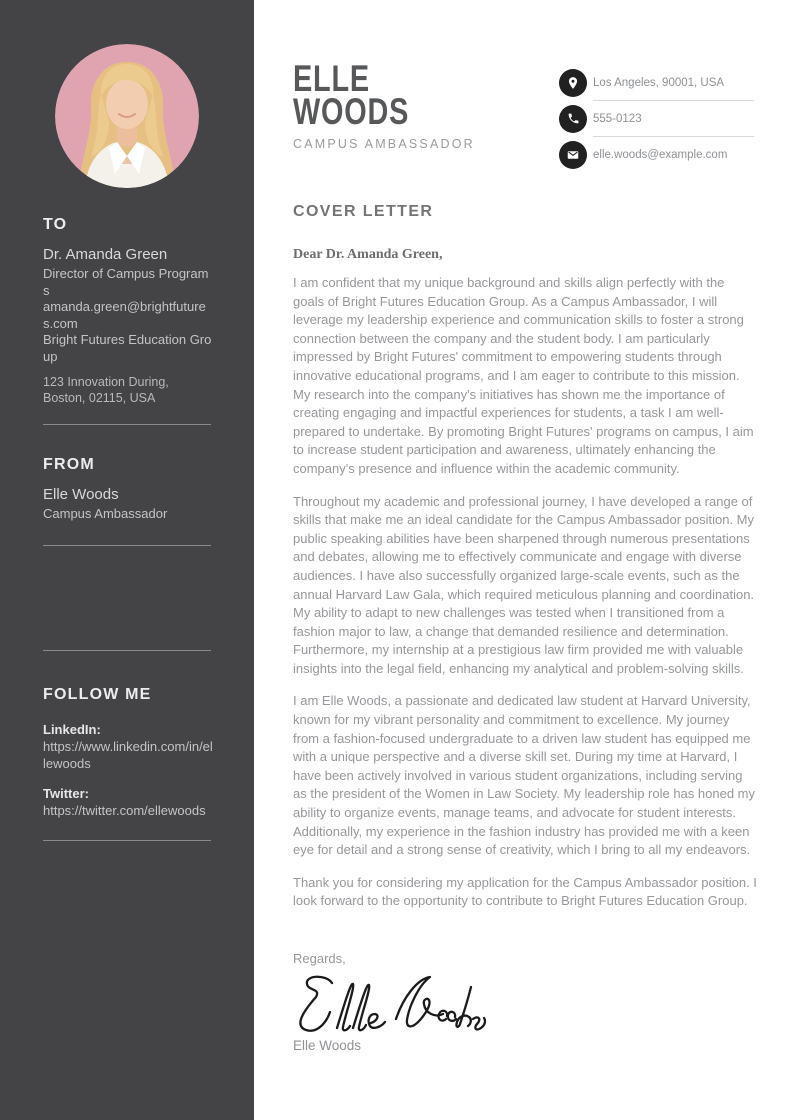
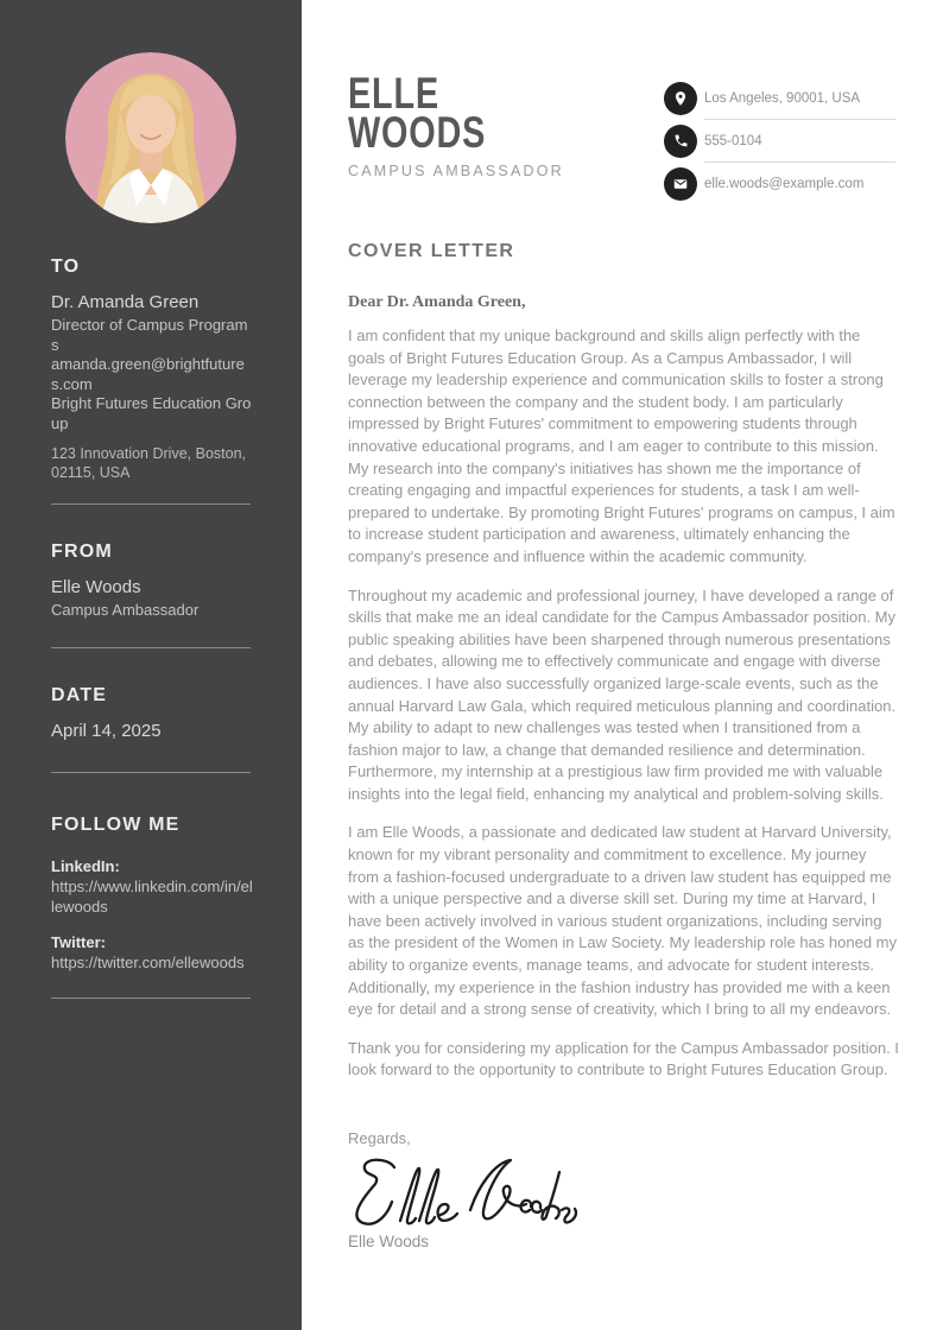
  TO
  Dr. Amanda Green
  Director of Campus Programs
  amanda.green@brightfutures.com
  Bright Futures Education Group
- 123 Innovation During, Boston, 02115, USA
+ 123 Innovation Drive, Boston, 02115, USA
  FROM
  Elle Woods
  Campus Ambassador
+ DATE
+ April 14, 2025
  FOLLOW ME
  LinkedIn:
  https://www.linkedin.com/in/ellewoods
  Twitter:
  https://twitter.com/ellewoods
  ELLE
  WOODS
  CAMPUS AMBASSADOR
  Los Angeles, 90001, USA
- 555-0123
+ 555-0104
  elle.woods@example.com
  COVER LETTER
  Dear Dr. Amanda Green,
  I am confident that my unique background and skills align perfectly with the goals of Bright Futures Education Group. As a Campus Ambassador, I will leverage my leadership experience and communication skills to foster a strong connection between the company and the student body. I am particularly impressed by Bright Futures' commitment to empowering students through innovative educational programs, and I am eager to contribute to this mission. My research into the company's initiatives has shown me the importance of creating engaging and impactful experiences for students, a task I am well-prepared to undertake. By promoting Bright Futures' programs on campus, I aim to increase student participation and awareness, ultimately enhancing the company's presence and influence within the academic community.
  Throughout my academic and professional journey, I have developed a range of skills that make me an ideal candidate for the Campus Ambassador position. My public speaking abilities have been sharpened through numerous presentations and debates, allowing me to effectively communicate and engage with diverse audiences. I have also successfully organized large-scale events, such as the annual Harvard Law Gala, which required meticulous planning and coordination. My ability to adapt to new challenges was tested when I transitioned from a fashion major to law, a change that demanded resilience and determination. Furthermore, my internship at a prestigious law firm provided me with valuable insights into the legal field, enhancing my analytical and problem-solving skills.
  I am Elle Woods, a passionate and dedicated law student at Harvard University, known for my vibrant personality and commitment to excellence. My journey from a fashion-focused undergraduate to a driven law student has equipped me with a unique perspective and a diverse skill set. During my time at Harvard, I have been actively involved in various student organizations, including serving as the president of the Women in Law Society. My leadership role has honed my ability to organize events, manage teams, and advocate for student interests. Additionally, my experience in the fashion industry has provided me with a keen eye for detail and a strong sense of creativity, which I bring to all my endeavors.
  Thank you for considering my application for the Campus Ambassador position. I look forward to the opportunity to contribute to Bright Futures Education Group.
  Regards,
  Elle Woods
